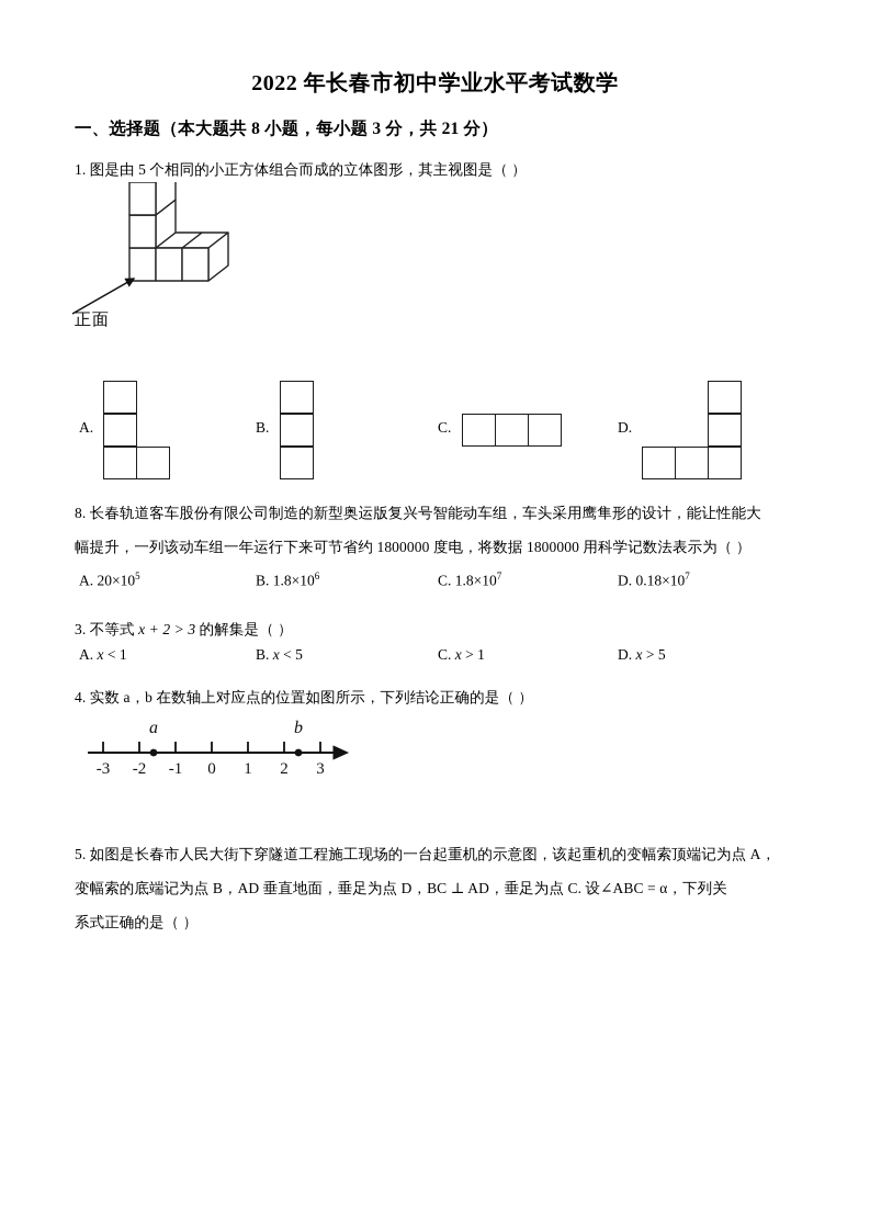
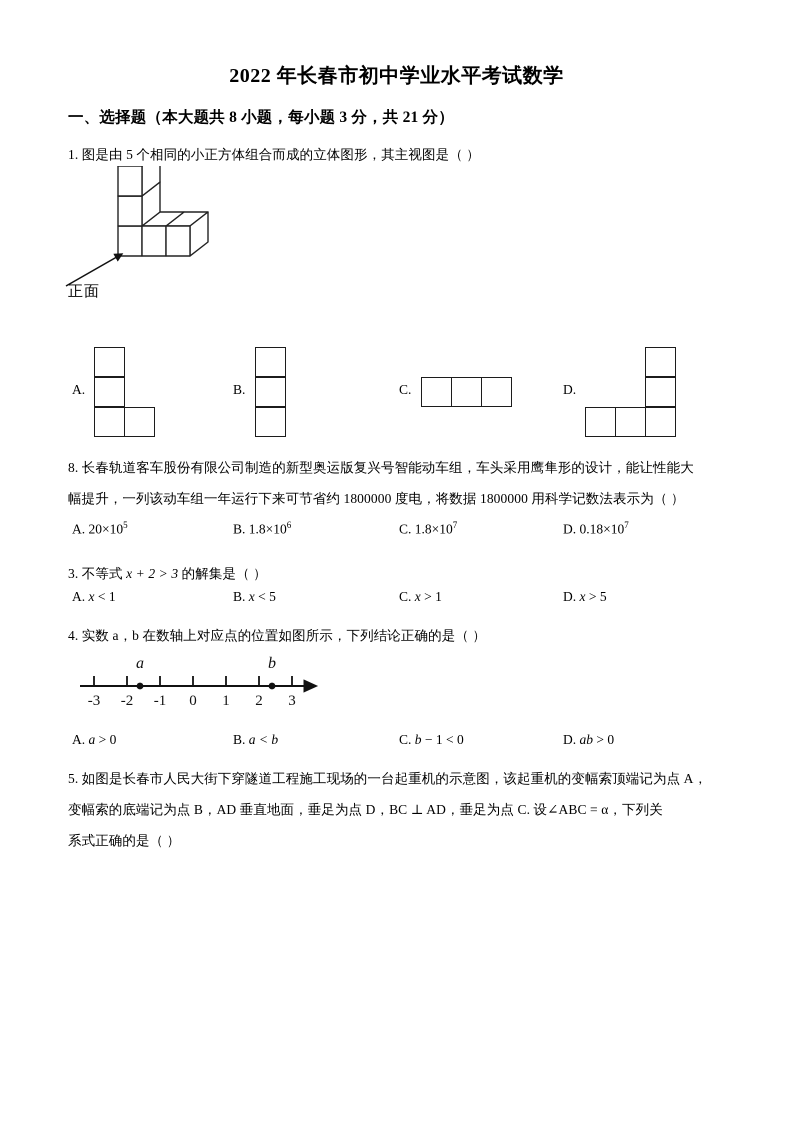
  2022 年长春市初中学业水平考试数学
  一、选择题（本大题共 8 小题，每小题 3 分，共 21 分）
  1. 图是由 5 个相同的小正方体组合而成的立体图形，其主视图是（ ）
  正面
  A.
  B.
  C.
  D.
  8. 长春轨道客车股份有限公司制造的新型奥运版复兴号智能动车组，车头采用鹰隼形的设计，能让性能大
  幅提升，一列该动车组一年运行下来可节省约 1800000 度电，将数据 1800000 用科学记数法表示为（ ）
  A. 20×105
  B. 1.8×106
  C. 1.8×107
  D. 0.18×107
  3. 不等式 x + 2 > 3 的解集是（ ）
  A. x < 1
  B. x < 5
  C. x > 1
  D. x > 5
  4. 实数 a，b 在数轴上对应点的位置如图所示，下列结论正确的是（ ）
  -3
  -2
  -1
  0
  1
  2
  3
  a
  b
+ A. a > 0
+ B. a < b
+ C. b − 1 < 0
+ D. ab > 0
  5. 如图是长春市人民大街下穿隧道工程施工现场的一台起重机的示意图，该起重机的变幅索顶端记为点 A，
  变幅索的底端记为点 B，AD 垂直地面，垂足为点 D，BC ⊥ AD，垂足为点 C. 设∠ABC = α，下列关
  系式正确的是（ ）
